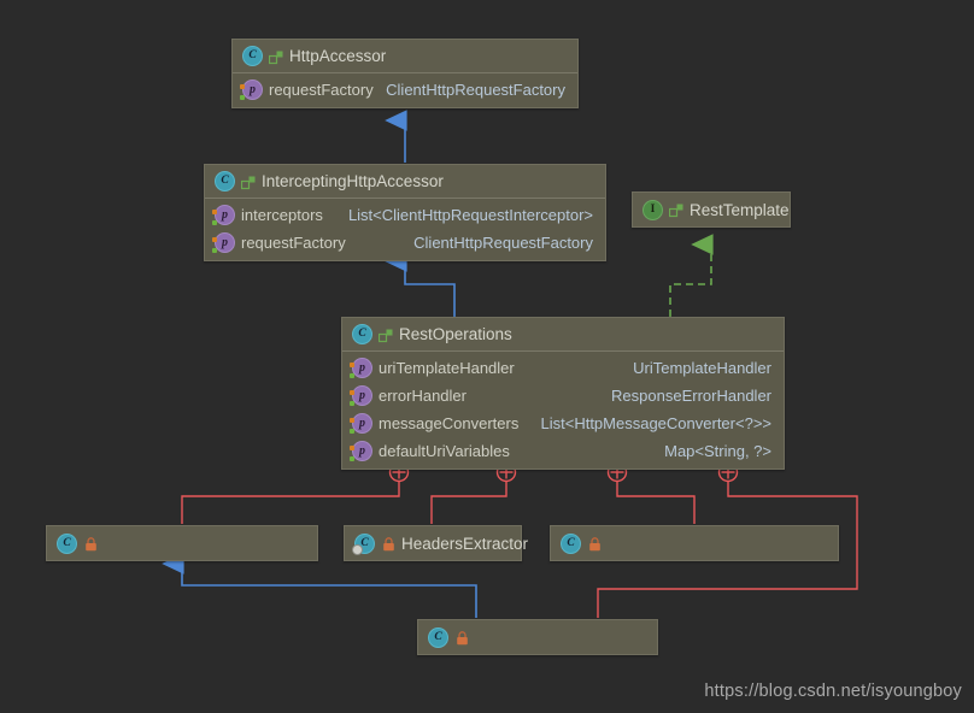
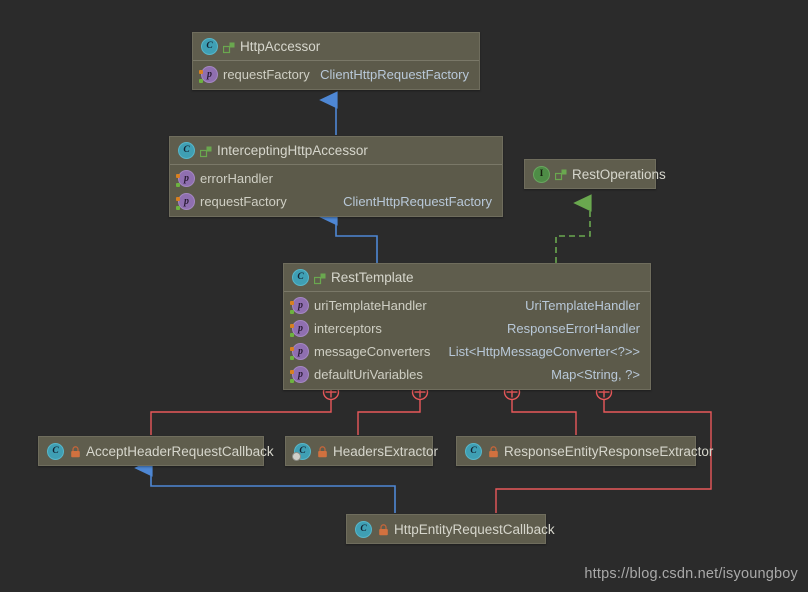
  C
  HttpAccessor
  p
  requestFactory
  ClientHttpRequestFactory
  C
  InterceptingHttpAccessor
  p
- interceptors
+ errorHandler
- List<ClientHttpRequestInterceptor>
  p
  requestFactory
  ClientHttpRequestFactory
  I
- RestTemplate
+ RestOperations
  C
- RestOperations
+ RestTemplate
  p
  uriTemplateHandler
  UriTemplateHandler
  p
- errorHandler
+ interceptors
  ResponseErrorHandler
  p
  messageConverters
  List<HttpMessageConverter<?>>
  p
  defaultUriVariables
  Map<String, ?>
  C
+ AcceptHeaderRequestCallback
  C
  HeadersExtractor
  C
+ ResponseEntityResponseExtractor
  C
+ HttpEntityRequestCallback
  https://blog.csdn.net/isyoungboy
